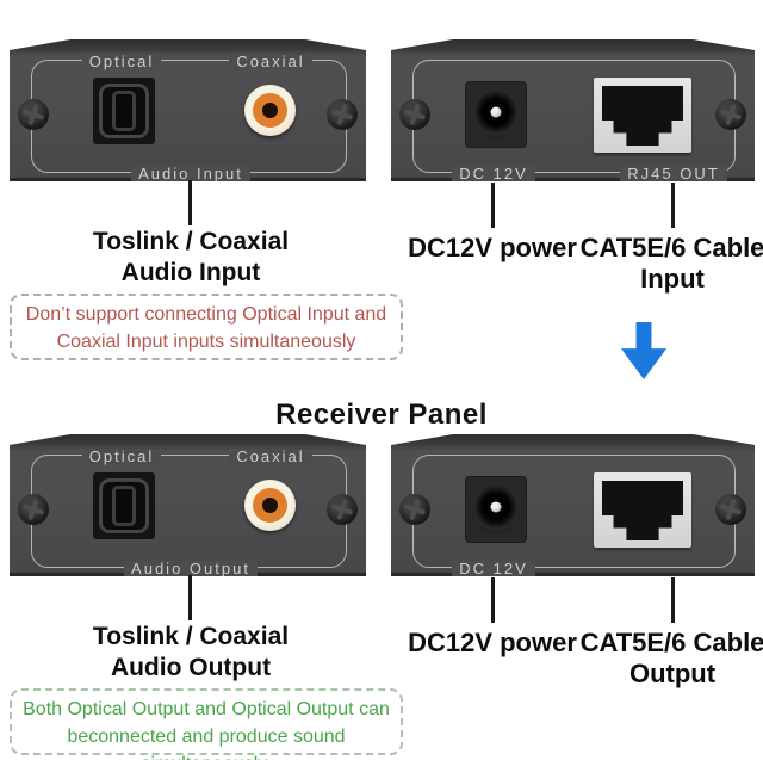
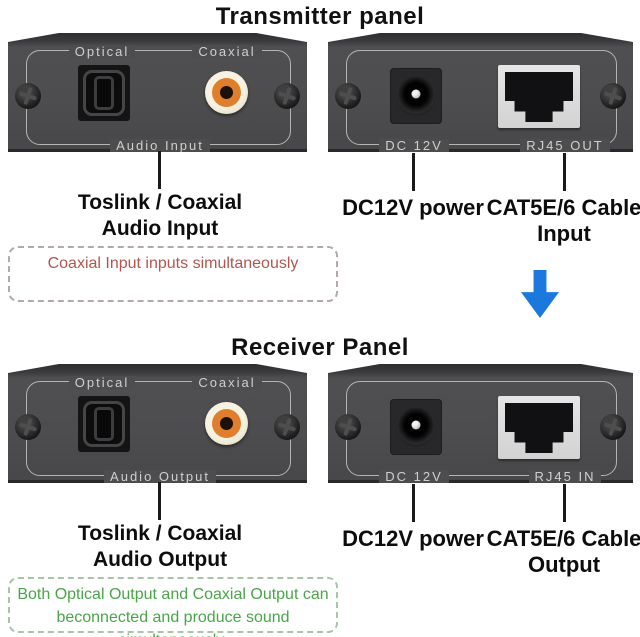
+ Transmitter panel
  Optical
  Coaxial
  Audio Input
  DC 12V
  RJ45 OUT
  Toslink / Coaxial
  Audio Input
  DC12V power
  CAT5E/6 Cable
  Input
- Don’t support connecting Optical Input and
  Coaxial Input inputs simultaneously
  Receiver Panel
  Optical
  Coaxial
  Audio Output
  DC 12V
+ RJ45 IN
  Toslink / Coaxial
  Audio Output
  DC12V power
  CAT5E/6 Cable
  Output
- Both Optical Output and Optical Output can
+ Both Optical Output and Coaxial Output can
